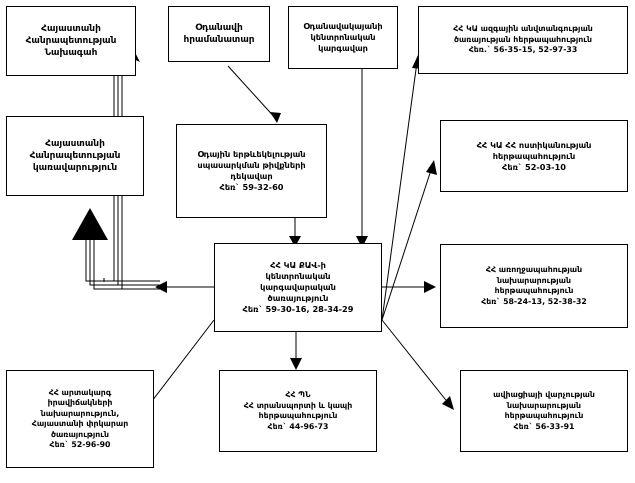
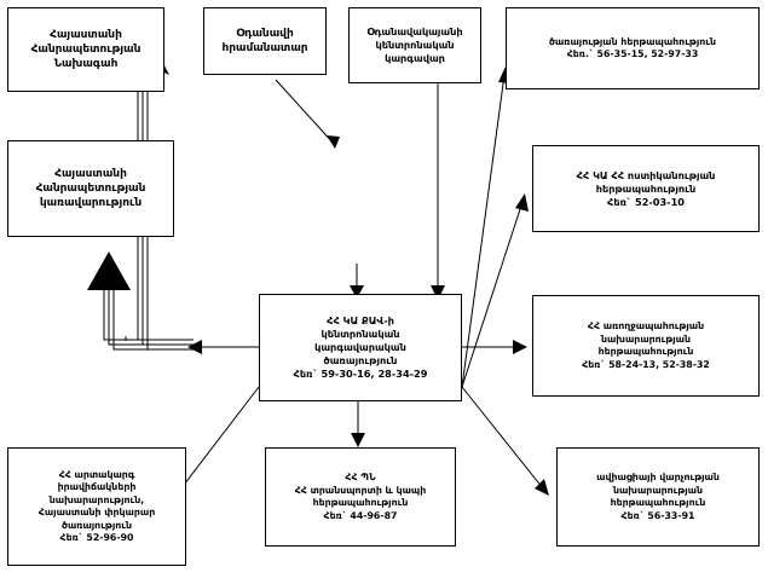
  Հայաստանի
  Հանրապետության
  Նախագահ
  Հայաստանի
  Հանրապետության
  կառավարություն
  Օդանավի
  հրամանատար
  Օդանավակայանի
  կենտրոնական
  կարգավար
- ՀՀ ԿԱ ազգային անվտանգության
  ծառայության հերթապահություն
  Հեռ.` 56-35-15, 52-97-33
- Օդային երթևեկելության
- սպասարկման թիվքների
- դեկավար
- Հեռ` 59-32-60
  ՀՀ ԿԱ ՀՀ ոստիկանության
  հերթապահություն
  Հեռ` 52-03-10
  ՀՀ ԿԱ ՔԱՎ-ի
  կենտրոնական
  կարգավարական
  ծառայություն
  Հեռ` 59-30-16, 28-34-29
  ՀՀ առողջապահության
  նախարարության
  հերթապահություն
  Հեռ` 58-24-13, 52-38-32
  ՀՀ արտակարգ
  իրավիճակների
  նախարարություն,
  Հայաստանի փրկարար
  ծառայություն
  Հեռ` 52-96-90
  ՀՀ ՊՆ
  ՀՀ տրանսպորտի և կապի
  հերթապահություն
- Հեռ` 44-96-73
+ Հեռ` 44-96-87
  ավիացիայի վարչության
  նախարարության
  հերթապահություն
  Հեռ` 56-33-91
